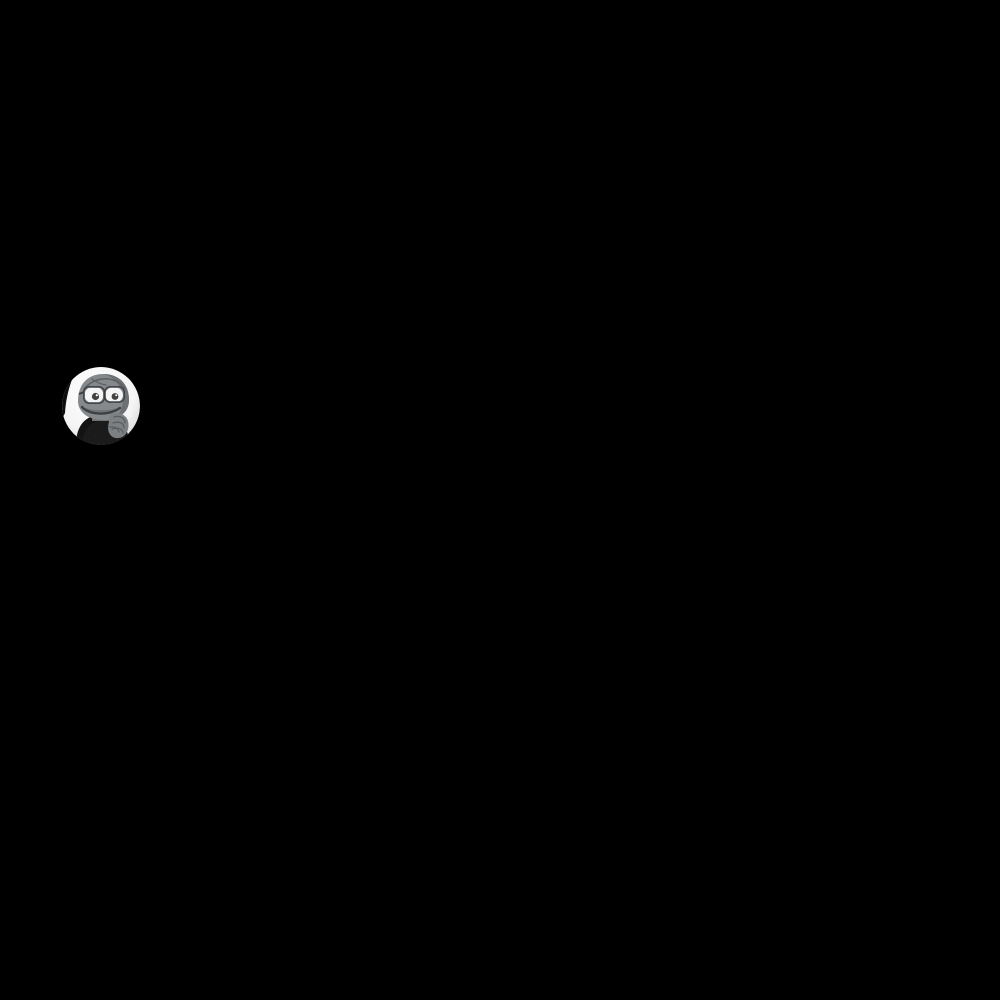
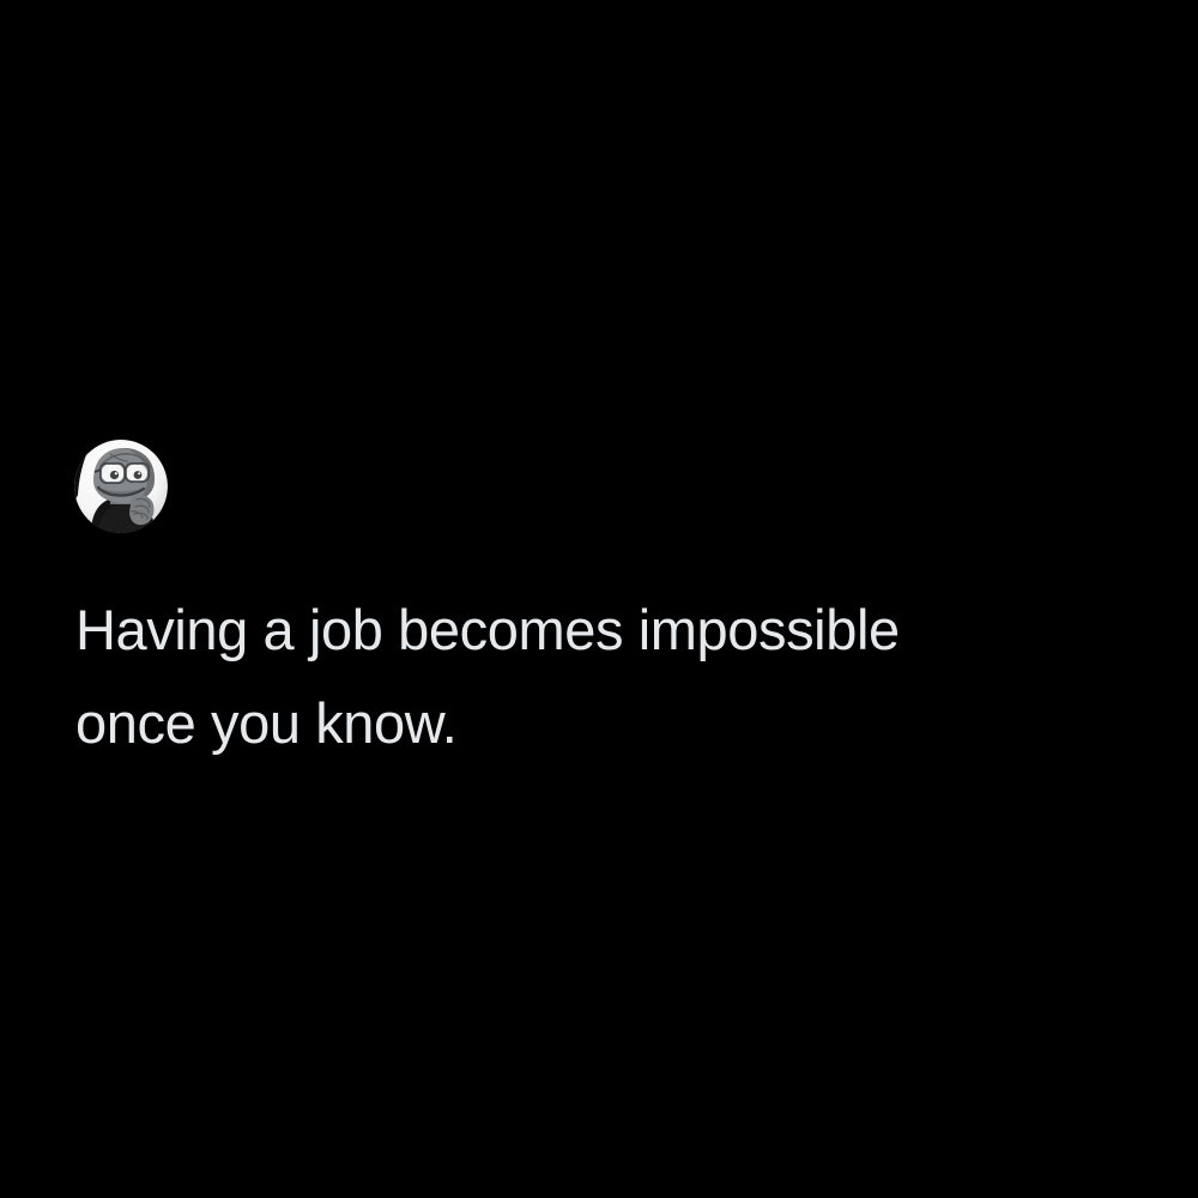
+ Having a job becomes impossible once you know.
